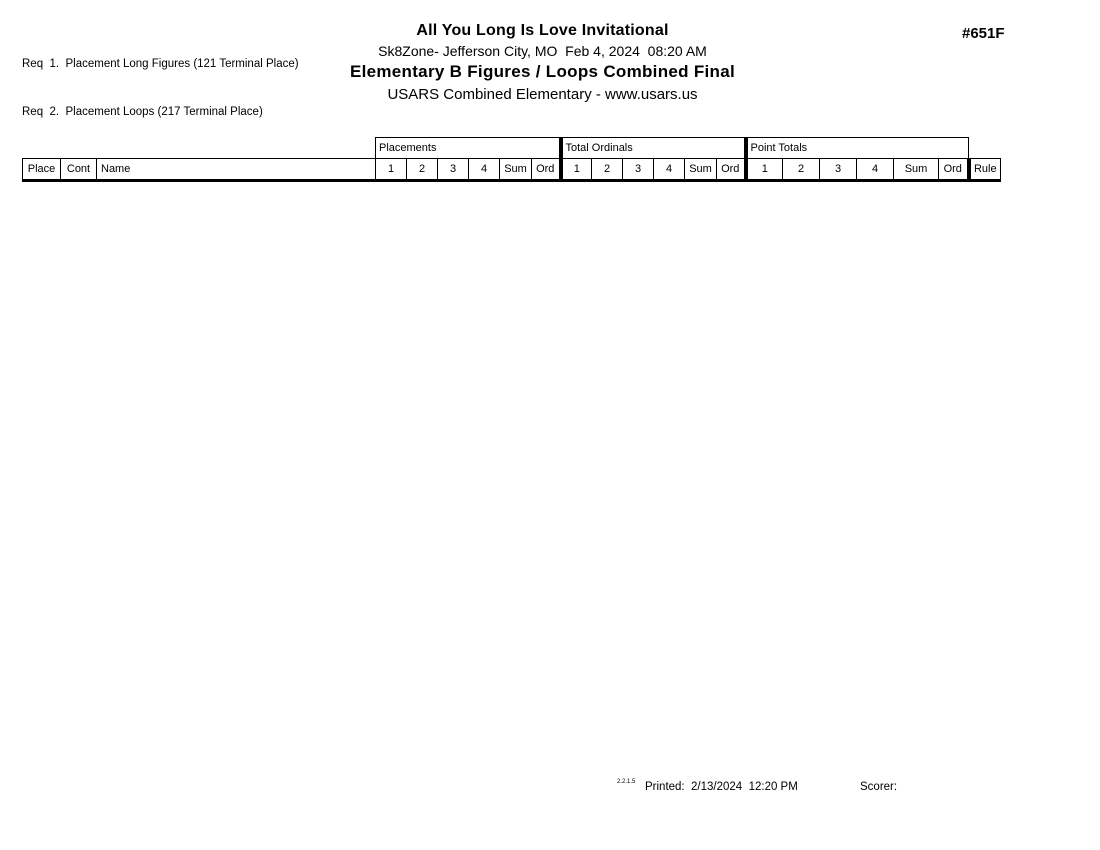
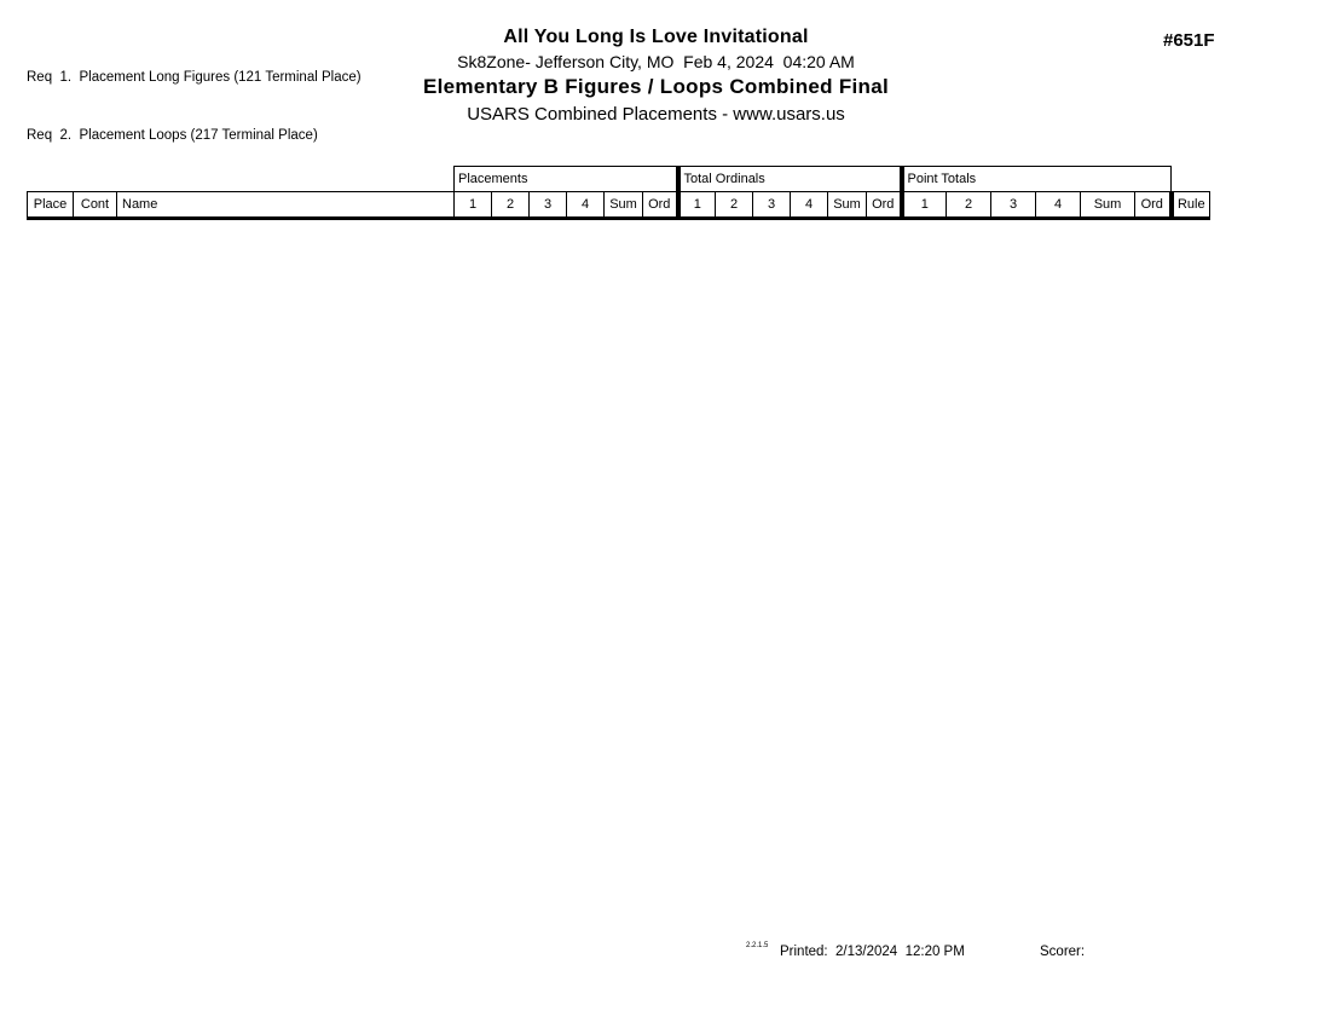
  Req 1. Placement Long Figures (121 Terminal Place)
  Req 2. Placement Loops (217 Terminal Place)
  All You Long Is Love Invitational
- Sk8Zone- Jefferson City, MO Feb 4, 2024 08:20 AM
+ Sk8Zone- Jefferson City, MO Feb 4, 2024 04:20 AM
  Elementary B Figures / Loops Combined Final
- USARS Combined Elementary - www.usars.us
+ USARS Combined Placements - www.usars.us
  #651F
  	Placements	Total Ordinals	Point Totals
  Place	Cont	Name	1	2	3	4	Sum	Ord	1	2	3	4	Sum	Ord	1	2	3	4	Sum	Ord	Rule
  Printed: 2/13/2024 12:20 PM
  Scorer:
